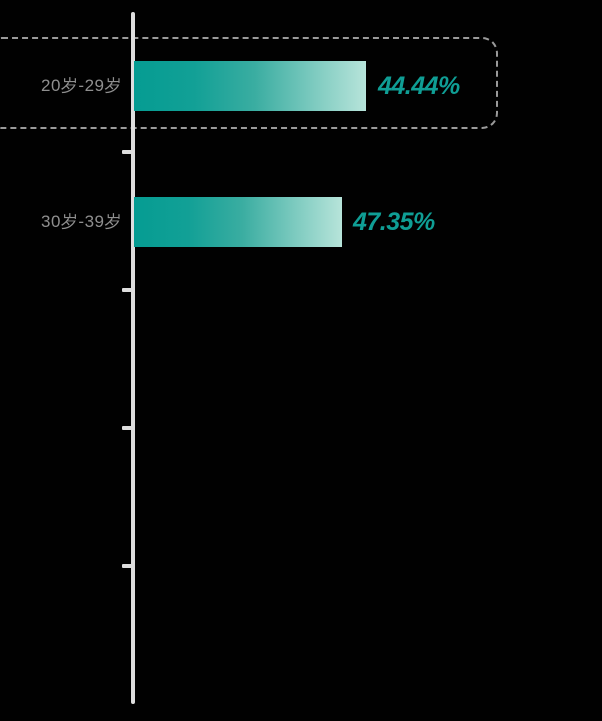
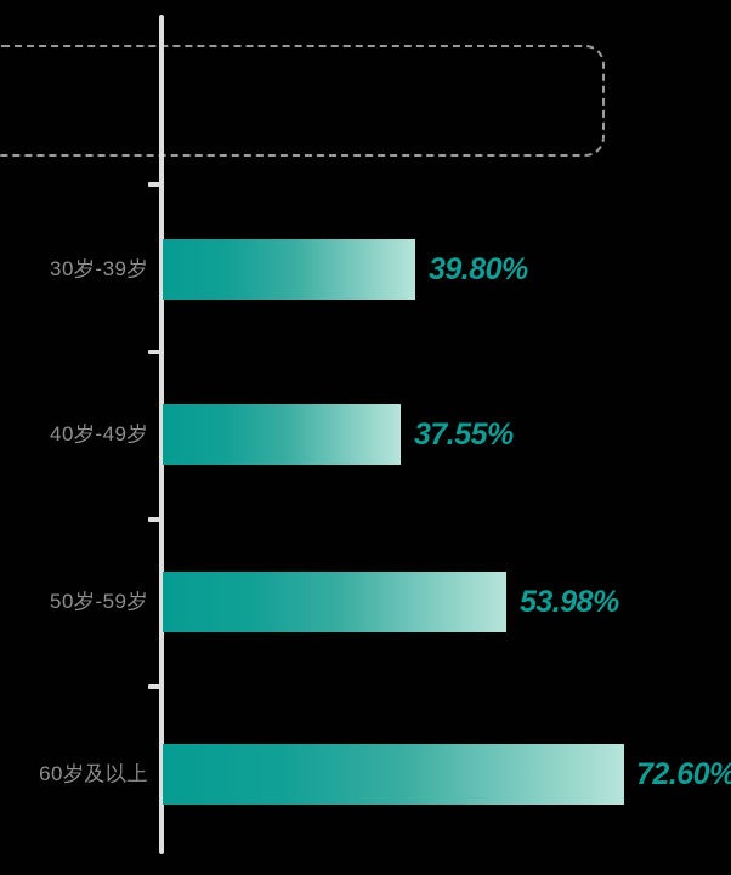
- 20岁-29岁
- 44.44%
  30岁-39岁
- 47.35%
+ 39.80%
+ 40岁-49岁
+ 37.55%
+ 50岁-59岁
+ 53.98%
+ 60岁及以上
+ 72.60%
